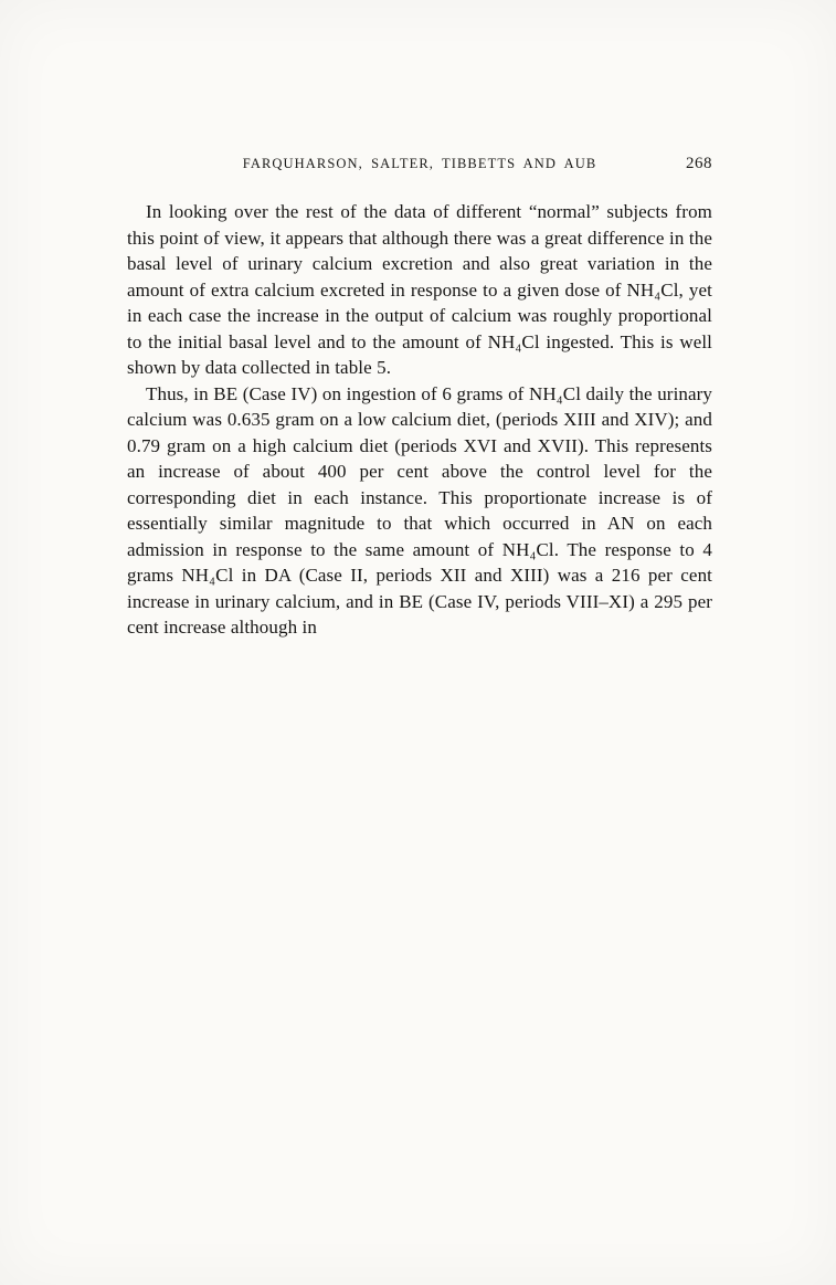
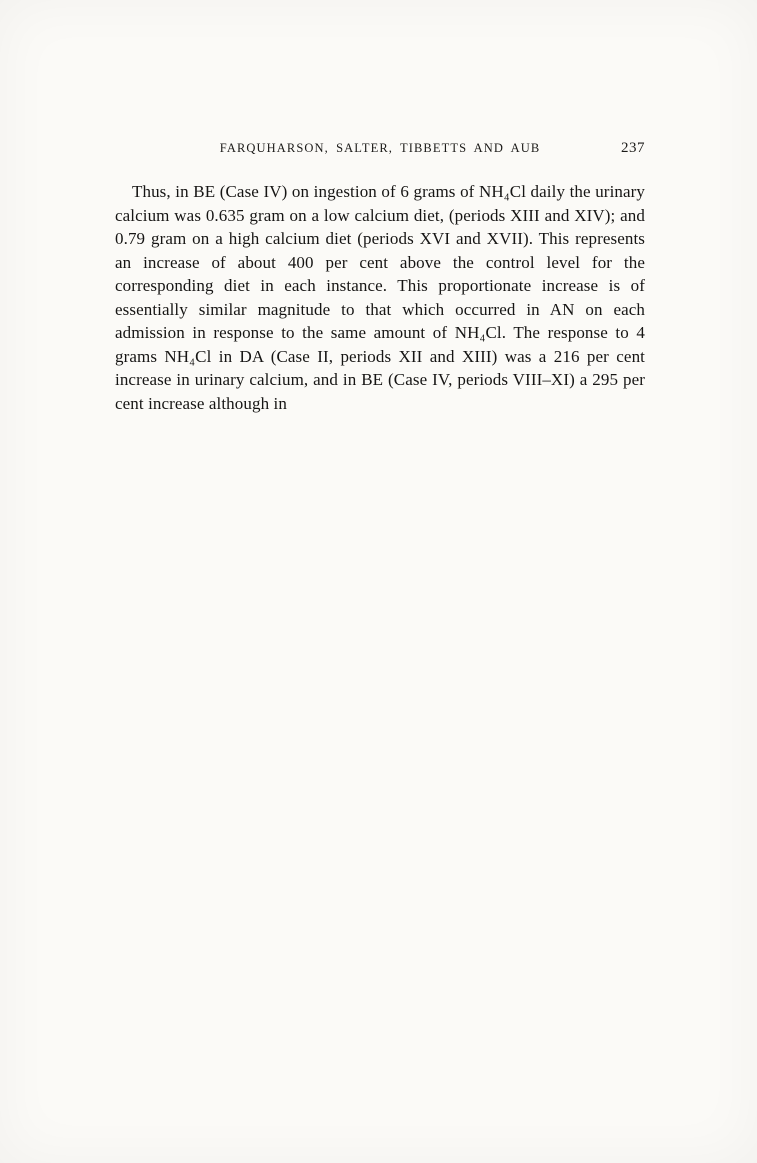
  FARQUHARSON, SALTER, TIBBETTS AND AUB
- 268
+ 237
- In looking over the rest of the data of different “normal” subjects from this point of view, it appears that although there was a great difference in the basal level of urinary calcium excretion and also great variation in the amount of extra calcium excreted in response to a given dose of NH₄Cl, yet in each case the increase in the output of calcium was roughly proportional to the initial basal level and to the amount of NH₄Cl ingested. This is well shown by data collected in table 5.
  Thus, in BE (Case IV) on ingestion of 6 grams of NH₄Cl daily the urinary calcium was 0.635 gram on a low calcium diet, (periods XIII and XIV); and 0.79 gram on a high calcium diet (periods XVI and XVII). This represents an increase of about 400 per cent above the control level for the corresponding diet in each instance. This proportionate increase is of essentially similar magnitude to that which occurred in AN on each admission in response to the same amount of NH₄Cl. The response to 4 grams NH₄Cl in DA (Case II, periods XII and XIII) was a 216 per cent increase in urinary calcium, and in BE (Case IV, periods VIII–XI) a 295 per cent increase although in
